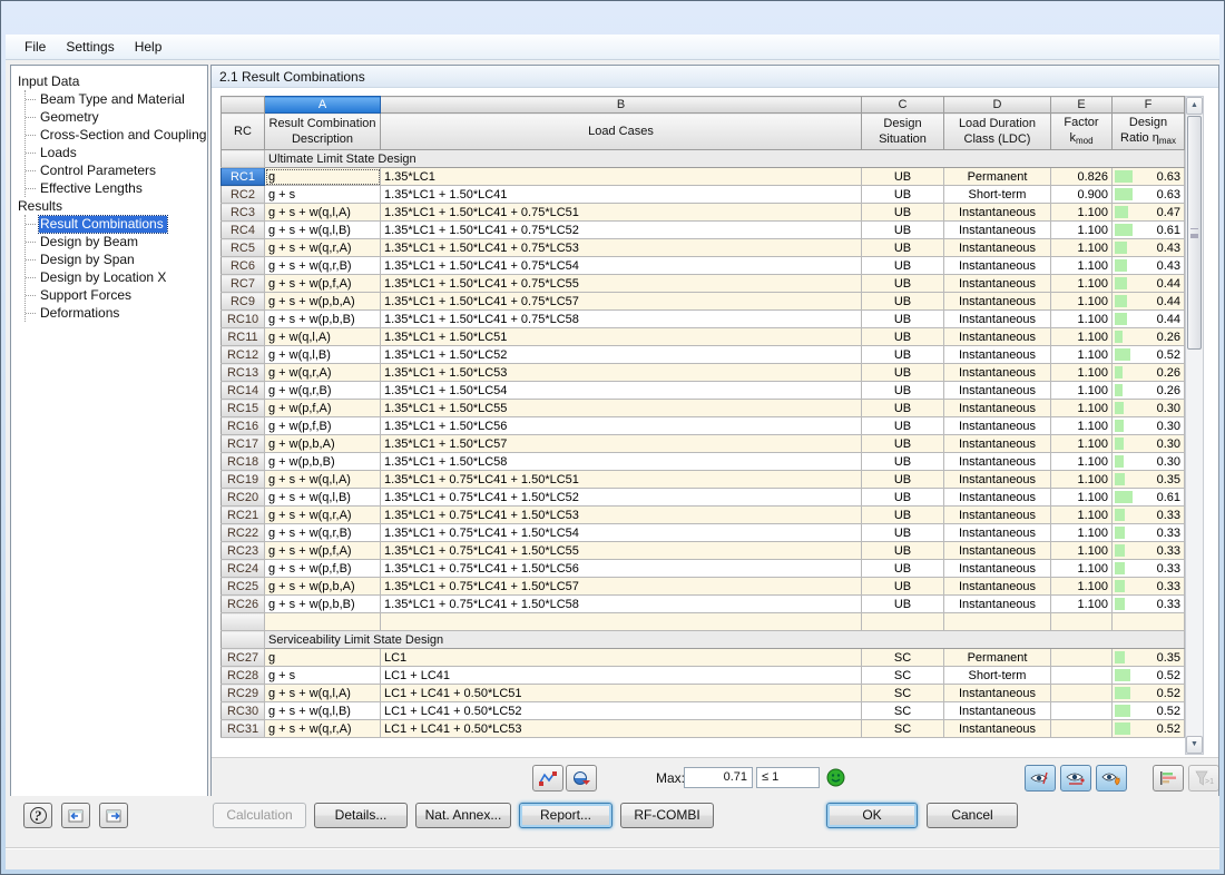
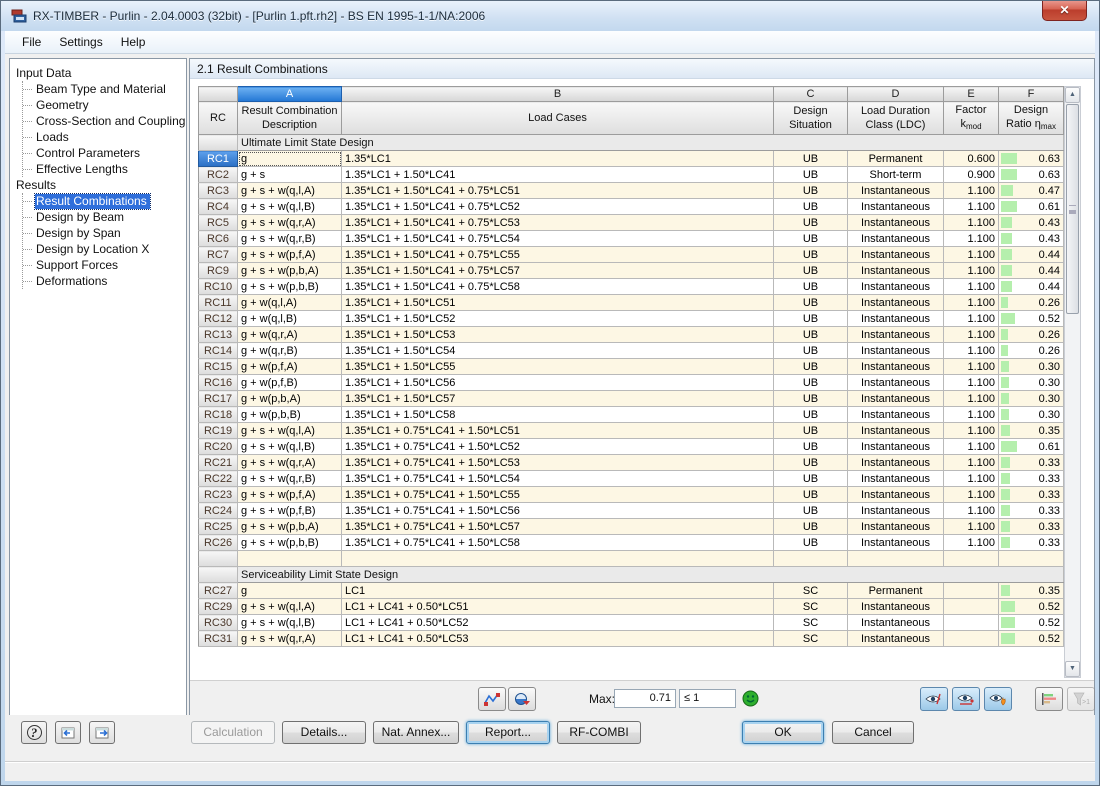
+ RX-TIMBER - Purlin - 2.04.0003 (32bit) - [Purlin 1.pft.rh2] - BS EN 1995-1-1/NA:2006
+ ✕
  File
  Settings
  Help
  Input Data
  Beam Type and Material
  Geometry
  Cross-Section and Coupling
  Loads
  Control Parameters
  Effective Lengths
  Results
  Result Combinations
  Design by Beam
  Design by Span
  Design by Location X
  Support Forces
  Deformations
  2.1 Result Combinations
  	A	B	C	D	E	F
  RC	Result CombinationDescription	Load Cases	DesignSituation	Load DurationClass (LDC)	Factor kmod	Design Ratio ηmax
  	Ultimate Limit State Design
- RC1	g	1.35*LC1	UB	Permanent	0.826	0.63
+ RC1	g	1.35*LC1	UB	Permanent	0.600	0.63
  RC2	g + s	1.35*LC1 + 1.50*LC41	UB	Short-term	0.900	0.63
  RC3	g + s + w(q,l,A)	1.35*LC1 + 1.50*LC41 + 0.75*LC51	UB	Instantaneous	1.100	0.47
  RC4	g + s + w(q,l,B)	1.35*LC1 + 1.50*LC41 + 0.75*LC52	UB	Instantaneous	1.100	0.61
  RC5	g + s + w(q,r,A)	1.35*LC1 + 1.50*LC41 + 0.75*LC53	UB	Instantaneous	1.100	0.43
  RC6	g + s + w(q,r,B)	1.35*LC1 + 1.50*LC41 + 0.75*LC54	UB	Instantaneous	1.100	0.43
  RC7	g + s + w(p,f,A)	1.35*LC1 + 1.50*LC41 + 0.75*LC55	UB	Instantaneous	1.100	0.44
  RC9	g + s + w(p,b,A)	1.35*LC1 + 1.50*LC41 + 0.75*LC57	UB	Instantaneous	1.100	0.44
  RC10	g + s + w(p,b,B)	1.35*LC1 + 1.50*LC41 + 0.75*LC58	UB	Instantaneous	1.100	0.44
  RC11	g + w(q,l,A)	1.35*LC1 + 1.50*LC51	UB	Instantaneous	1.100	0.26
  RC12	g + w(q,l,B)	1.35*LC1 + 1.50*LC52	UB	Instantaneous	1.100	0.52
  RC13	g + w(q,r,A)	1.35*LC1 + 1.50*LC53	UB	Instantaneous	1.100	0.26
  RC14	g + w(q,r,B)	1.35*LC1 + 1.50*LC54	UB	Instantaneous	1.100	0.26
  RC15	g + w(p,f,A)	1.35*LC1 + 1.50*LC55	UB	Instantaneous	1.100	0.30
  RC16	g + w(p,f,B)	1.35*LC1 + 1.50*LC56	UB	Instantaneous	1.100	0.30
  RC17	g + w(p,b,A)	1.35*LC1 + 1.50*LC57	UB	Instantaneous	1.100	0.30
  RC18	g + w(p,b,B)	1.35*LC1 + 1.50*LC58	UB	Instantaneous	1.100	0.30
  RC19	g + s + w(q,l,A)	1.35*LC1 + 0.75*LC41 + 1.50*LC51	UB	Instantaneous	1.100	0.35
  RC20	g + s + w(q,l,B)	1.35*LC1 + 0.75*LC41 + 1.50*LC52	UB	Instantaneous	1.100	0.61
  RC21	g + s + w(q,r,A)	1.35*LC1 + 0.75*LC41 + 1.50*LC53	UB	Instantaneous	1.100	0.33
  RC22	g + s + w(q,r,B)	1.35*LC1 + 0.75*LC41 + 1.50*LC54	UB	Instantaneous	1.100	0.33
  RC23	g + s + w(p,f,A)	1.35*LC1 + 0.75*LC41 + 1.50*LC55	UB	Instantaneous	1.100	0.33
  RC24	g + s + w(p,f,B)	1.35*LC1 + 0.75*LC41 + 1.50*LC56	UB	Instantaneous	1.100	0.33
  RC25	g + s + w(p,b,A)	1.35*LC1 + 0.75*LC41 + 1.50*LC57	UB	Instantaneous	1.100	0.33
  RC26	g + s + w(p,b,B)	1.35*LC1 + 0.75*LC41 + 1.50*LC58	UB	Instantaneous	1.100	0.33
  	Serviceability Limit State Design
  RC27	g	LC1	SC	Permanent		0.35
- RC28	g + s	LC1 + LC41	SC	Short-term		0.52
  RC29	g + s + w(q,l,A)	LC1 + LC41 + 0.50*LC51	SC	Instantaneous		0.52
  RC30	g + s + w(q,l,B)	LC1 + LC41 + 0.50*LC52	SC	Instantaneous		0.52
  RC31	g + s + w(q,r,A)	LC1 + LC41 + 0.50*LC53	SC	Instantaneous		0.52
  Max
  0.71
  ≤ 1
  ?
  Calculation
  Details...
  Nat. Annex...
  Report...
  RF-COMBI
  OK
  Cancel
